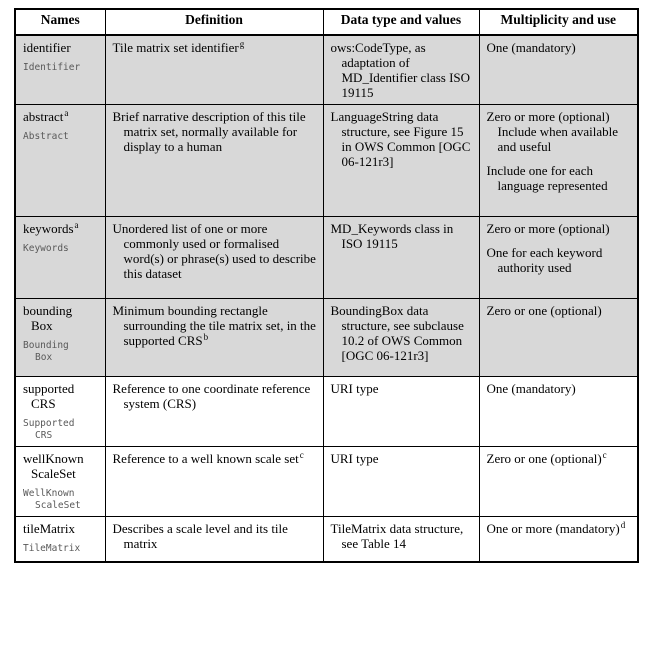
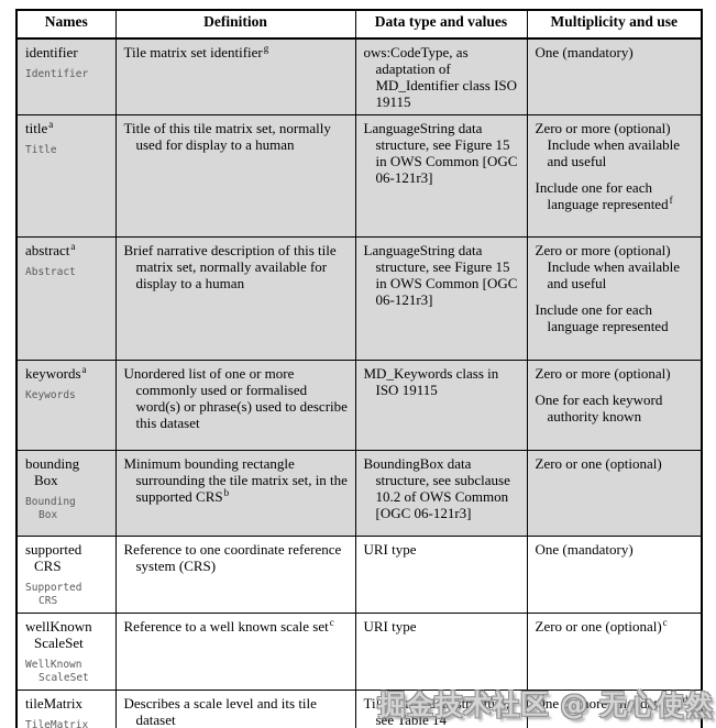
  Names	Definition	Data type and values	Multiplicity and use
  identifier Identifier	Tile matrix set identifierg	ows:CodeType, as adaptation of MD_Identifier class ISO 19115	One (mandatory)
+ titlea Title	Title of this tile matrix set, normally used for display to a human	LanguageString data structure, see Figure 15 in OWS Common [OGC 06-121r3]	Zero or more (optional) Include when available and useful Include one for each language representedf
  abstracta Abstract	Brief narrative description of this tile matrix set, normally available for display to a human	LanguageString data structure, see Figure 15 in OWS Common [OGC 06-121r3]	Zero or more (optional) Include when available and useful Include one for each language represented
- keywordsa Keywords	Unordered list of one or more commonly used or formalised word(s) or phrase(s) used to describe this dataset	MD_Keywords class in ISO 19115	Zero or more (optional) One for each keyword authority used
+ keywordsa Keywords	Unordered list of one or more commonly used or formalised word(s) or phrase(s) used to describe this dataset	MD_Keywords class in ISO 19115	Zero or more (optional) One for each keyword authority known
  bounding Box Bounding Box	Minimum bounding rectangle surrounding the tile matrix set, in the supported CRSb	BoundingBox data structure, see subclause 10.2 of OWS Common [OGC 06-121r3]	Zero or one (optional)
  supported CRS Supported CRS	Reference to one coordinate reference system (CRS)	URI type	One (mandatory)
  wellKnown ScaleSet WellKnown ScaleSet	Reference to a well known scale setc	URI type	Zero or one (optional)c
- tileMatrix TileMatrix	Describes a scale level and its tile matrix	TileMatrix data structure, see Table 14	One or more (mandatory)d
+ tileMatrix TileMatrix	Describes a scale level and its tile dataset	TileMatrix data structure, see Table 14	One or more (mandatory)d
+ 掘金技术社区 @ 无心使然
